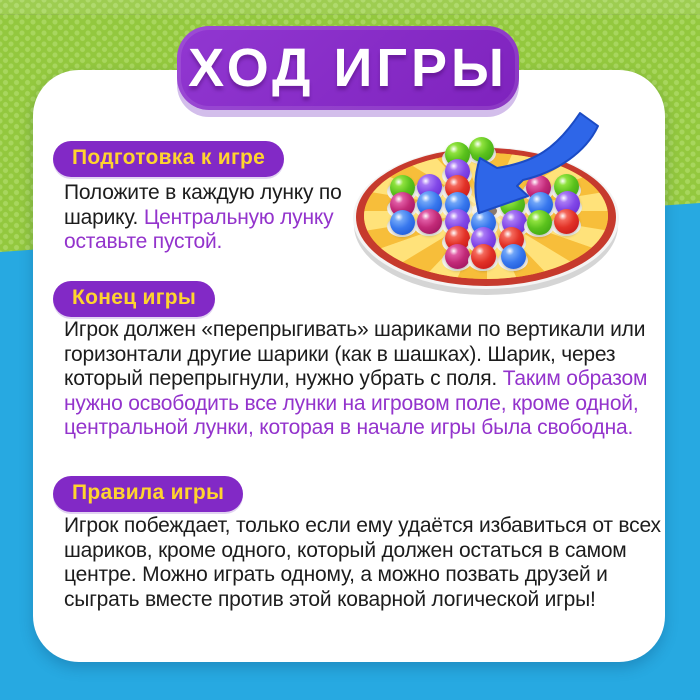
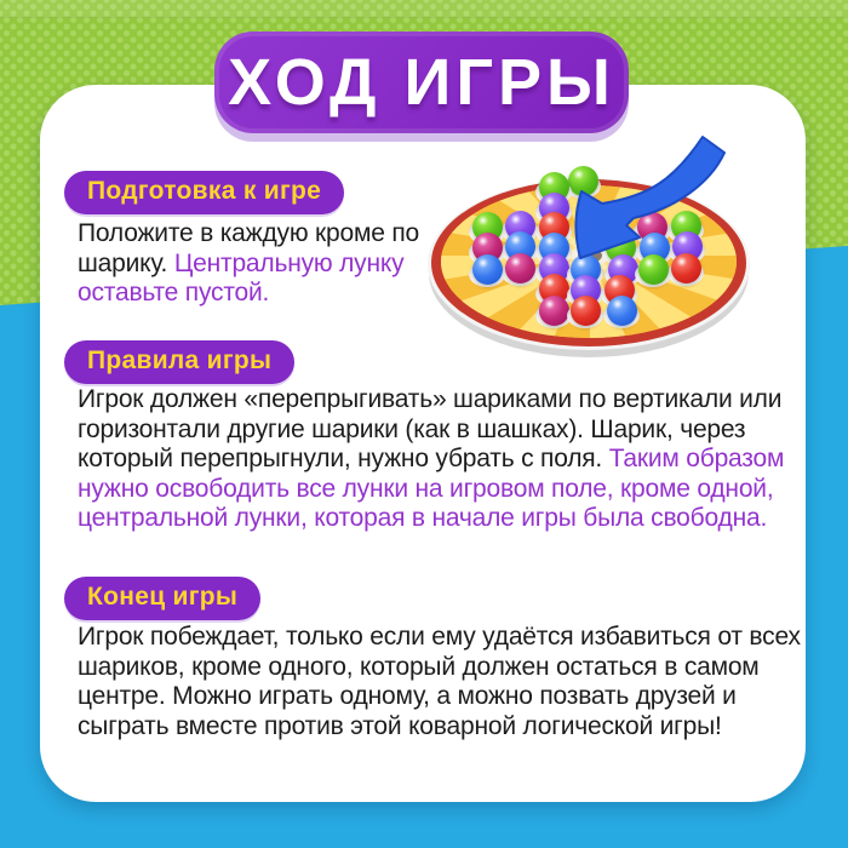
  ХОД ИГРЫ
  Подготовка к игре
- Положите в каждую лунку по шарику. Центральную лунку оставьте пустой.
+ Положите в каждую кроме по шарику. Центральную лунку оставьте пустой.
- Конец игры
+ Правила игры
  Игрок должен «перепрыгивать» шариками по вертикали или горизонтали другие шарики (как в шашках). Шарик, через который перепрыгнули, нужно убрать с поля. Таким образом нужно освободить все лунки на игровом поле, кроме одной, центральной лунки, которая в начале игры была свободна.
- Правила игры
+ Конец игры
  Игрок побеждает, только если ему удаётся избавиться от всех шариков, кроме одного, который должен остаться в самом центре. Можно играть одному, а можно позвать друзей и сыграть вместе против этой коварной логической игры!
